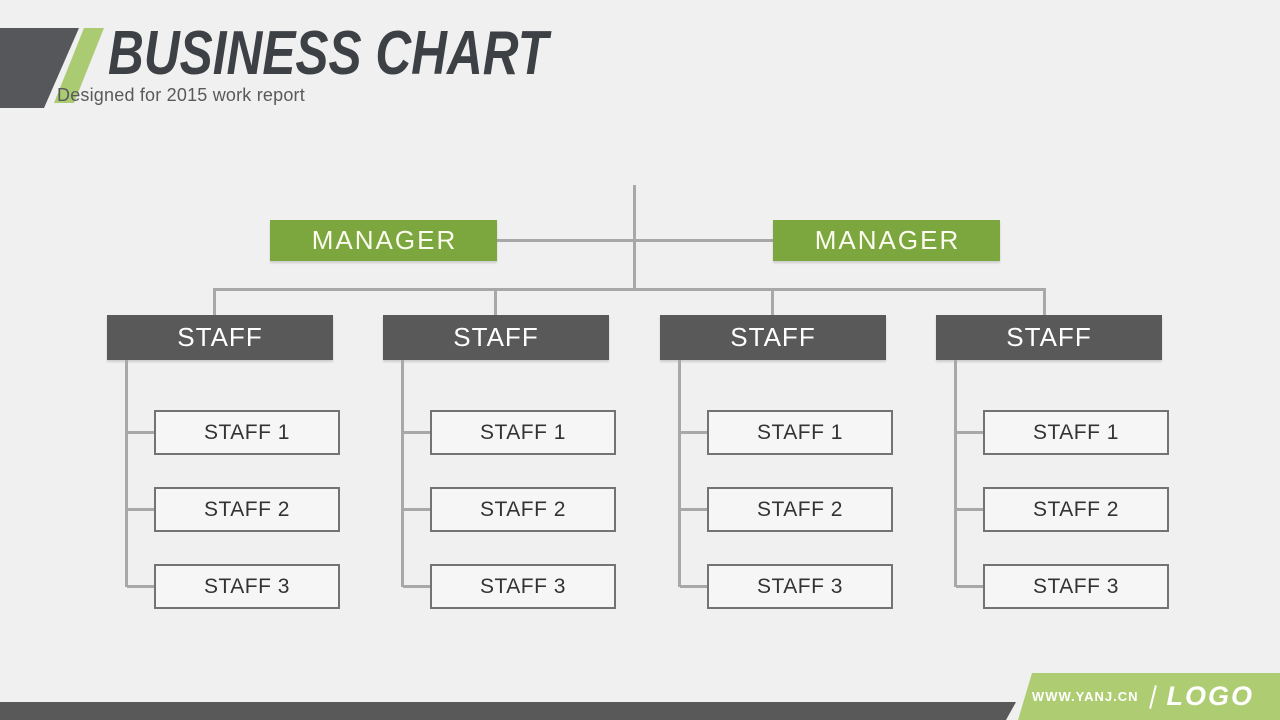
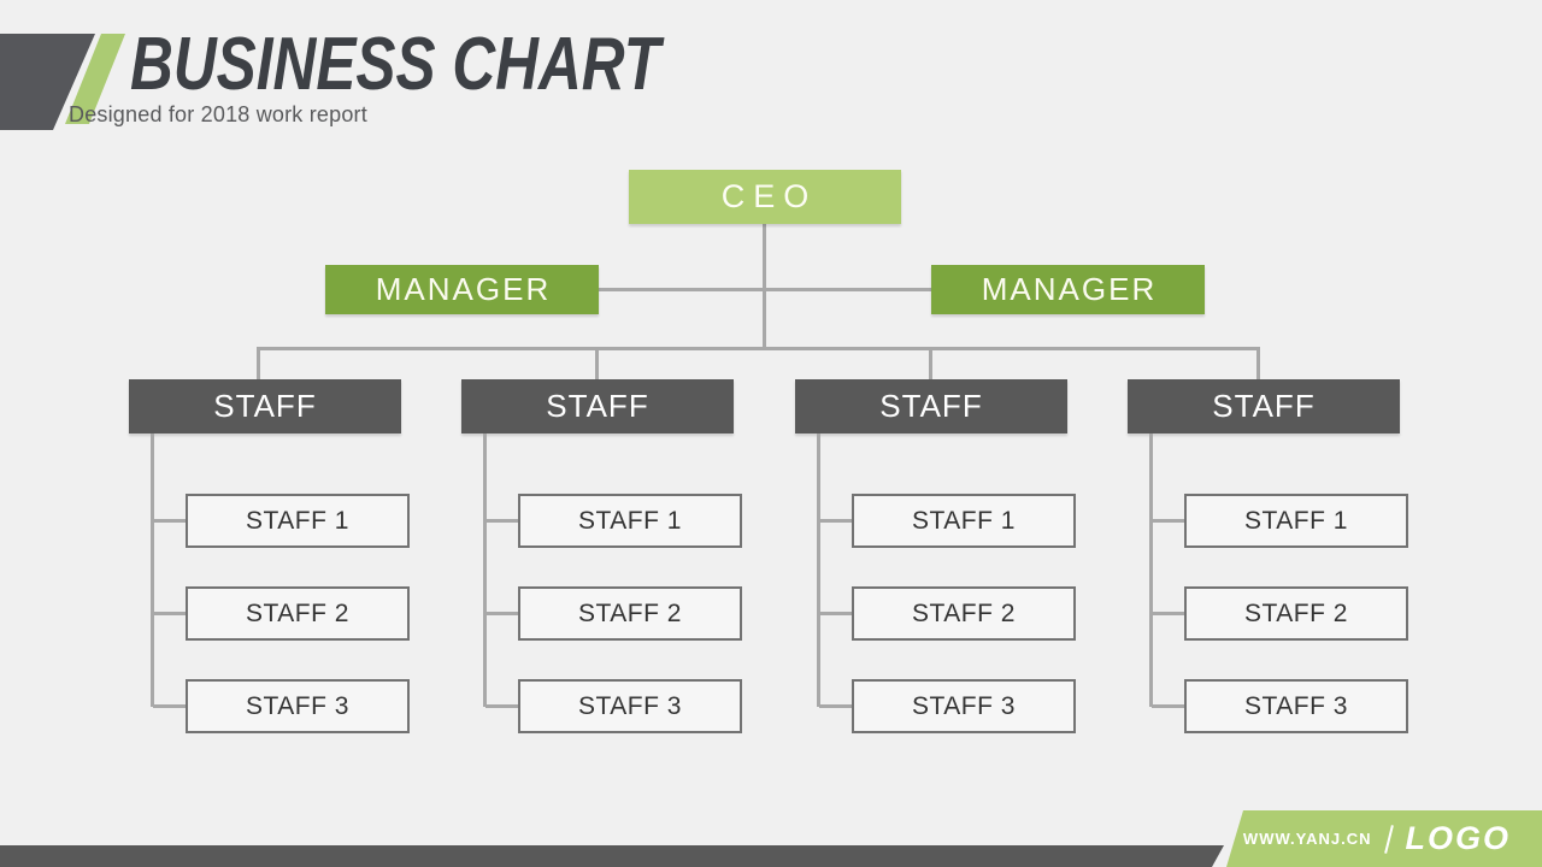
  BUSINESS CHART
- Designed for 2015 work report
+ Designed for 2018 work report
+ CEO
  MANAGER
  MANAGER
  STAFF
  STAFF 1
  STAFF 2
  STAFF 3
  STAFF
  STAFF 1
  STAFF 2
  STAFF 3
  STAFF
  STAFF 1
  STAFF 2
  STAFF 3
  STAFF
  STAFF 1
  STAFF 2
  STAFF 3
  WWW.YANJ.CN
  LOGO
